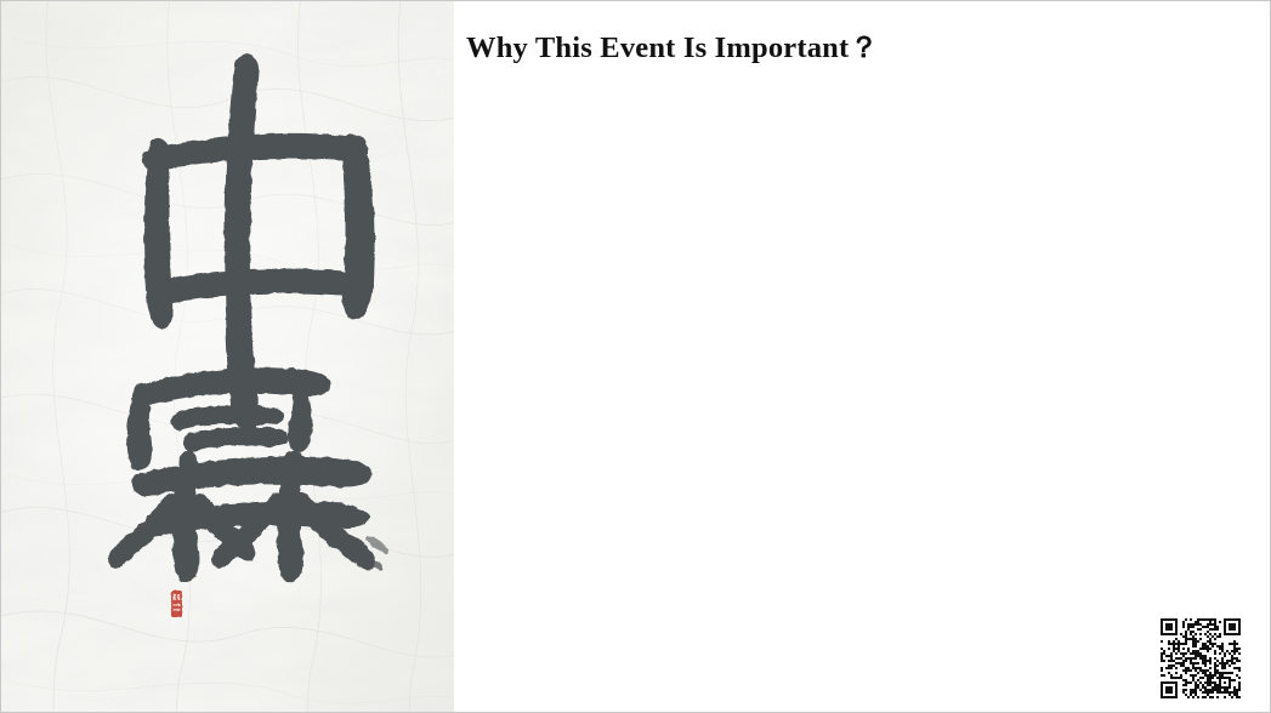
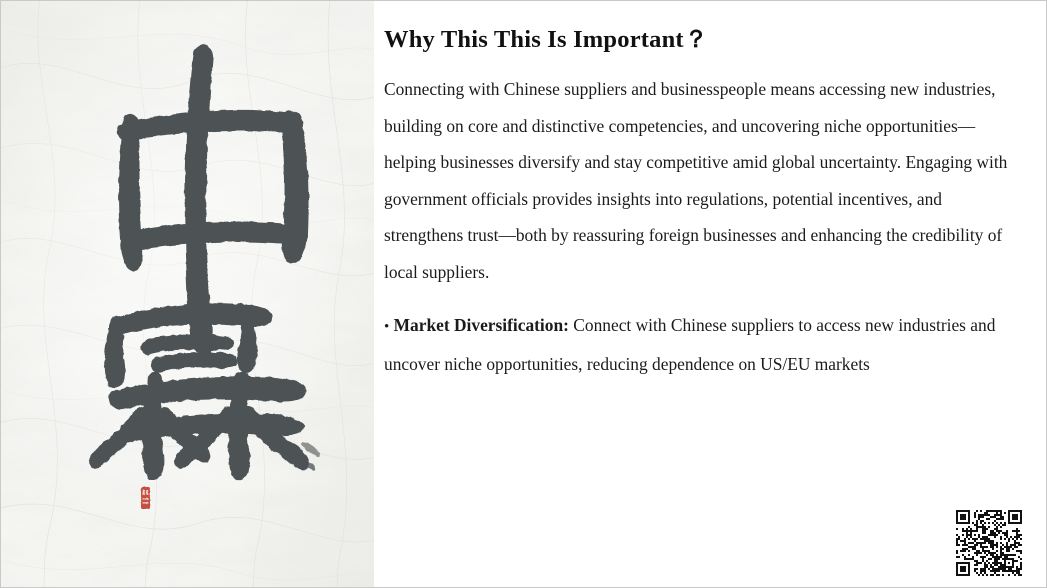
- Why This Event Is Important？
+ Why This This Is Important？
+ Connecting with Chinese suppliers and businesspeople means accessing new industries, building on core and distinctive competencies, and uncovering niche opportunities—helping businesses diversify and stay competitive amid global uncertainty. Engaging with government officials provides insights into regulations, potential incentives, and strengthens trust—both by reassuring foreign businesses and enhancing the credibility of local suppliers.
+ • Market Diversification: Connect with Chinese suppliers to access new industries and uncover niche opportunities, reducing dependence on US/EU markets
